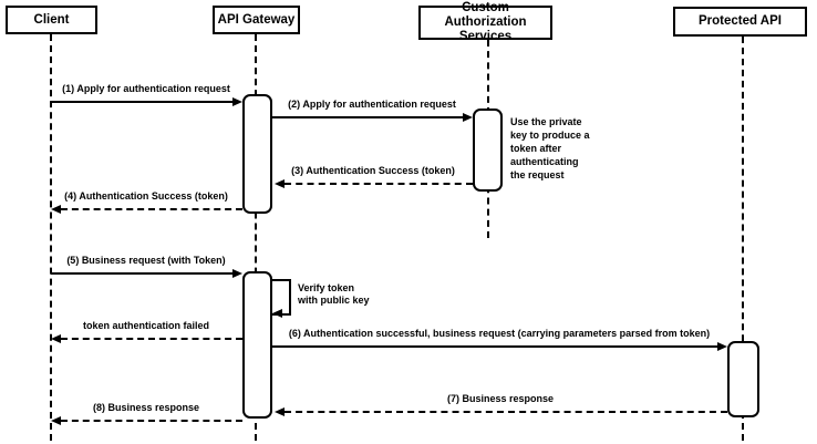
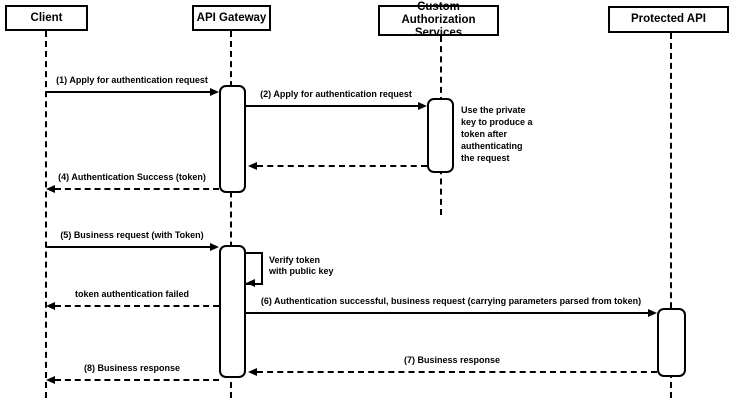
  Client
  API Gateway
  Custom Authorization
  Services
  Protected API
  (1) Apply for authentication request
  (2) Apply for authentication request
  Use the private
  key to produce a
  token after
  authenticating
  the request
- (3) Authentication Success (token)
  (4) Authentication Success (token)
  (5) Business request (with Token)
  Verify token
  with public key
  token authentication failed
  (6) Authentication successful, business request (carrying parameters parsed from token)
  (7) Business response
  (8) Business response
